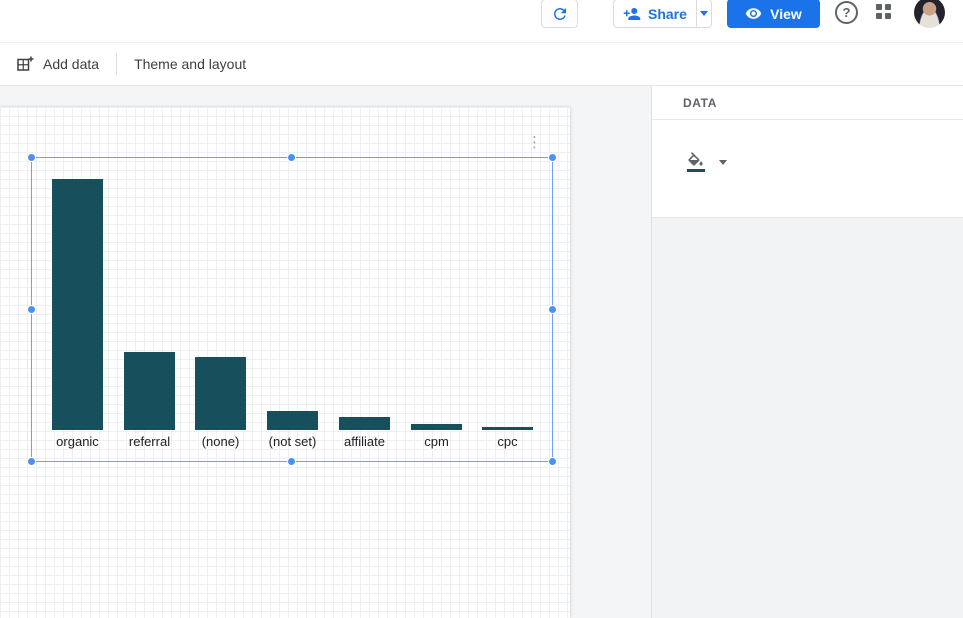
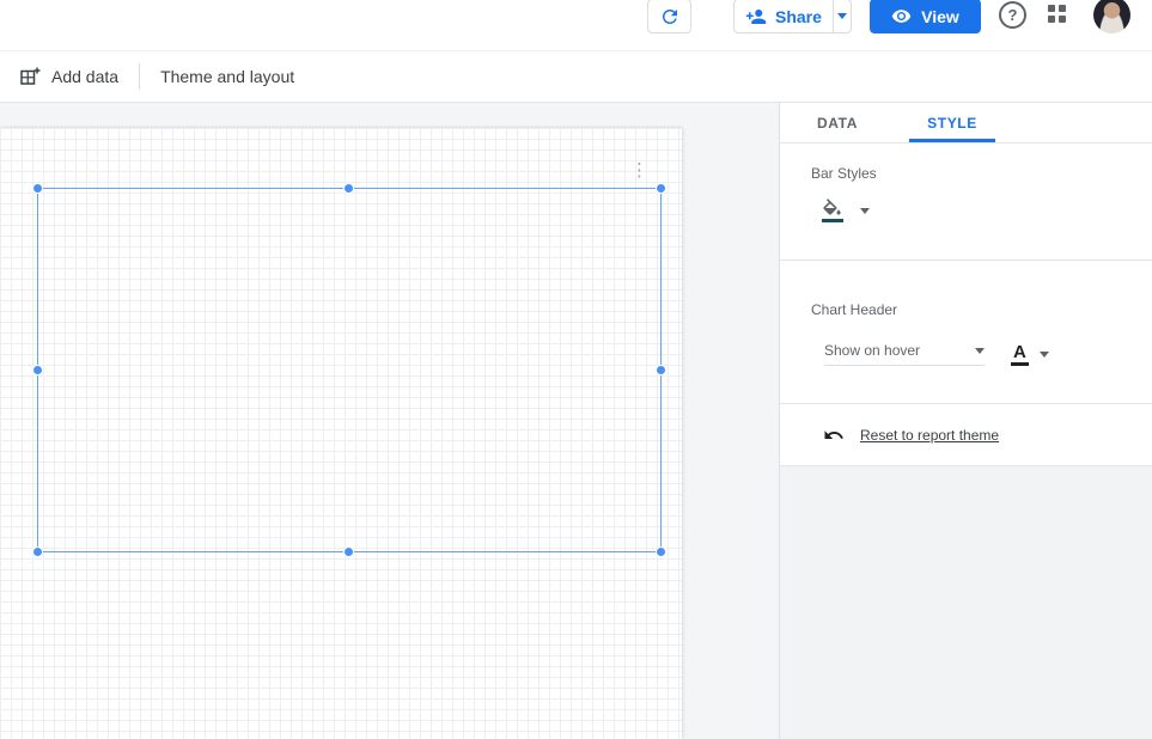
  Share
  View
  ?
  Add data
  Theme and layout
- organic
- referral
- (none)
- (not set)
- affiliate
- cpm
- cpc
  ⋮
  DATA
+ STYLE
+ Bar Styles
+ Chart Header
+ Show on hover
+ A
+ Reset to report theme
